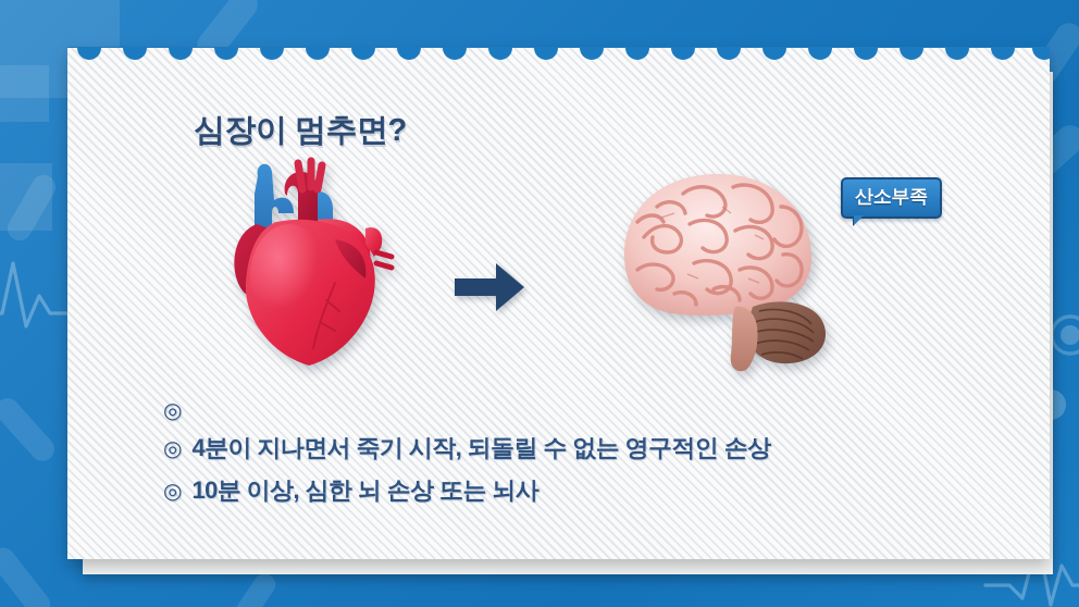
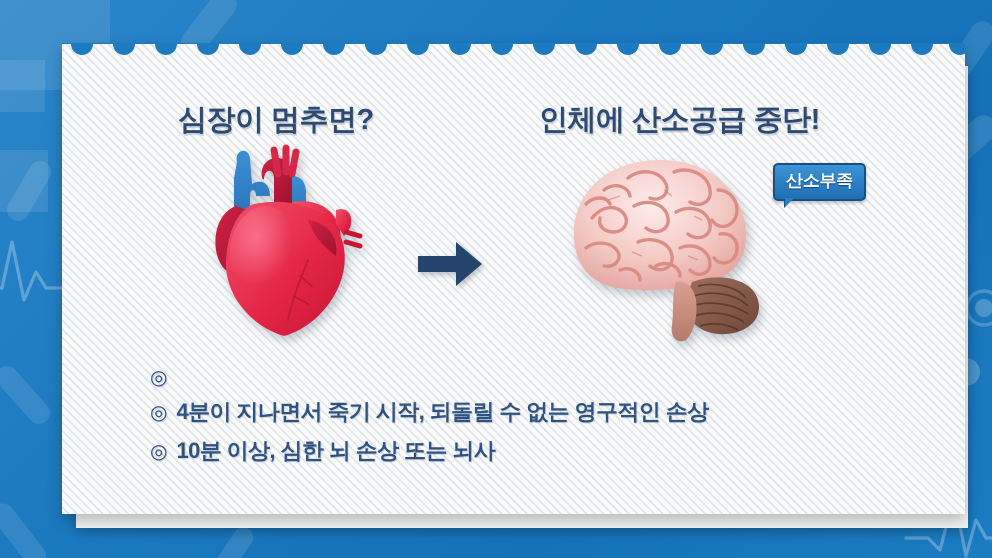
  심장이 멈추면?
+ 인체에 산소공급 중단!
  산소부족
  ◎
  ◎
  4분이 지나면서 죽기 시작, 되돌릴 수 없는 영구적인 손상
  ◎
  10분 이상, 심한 뇌 손상 또는 뇌사
